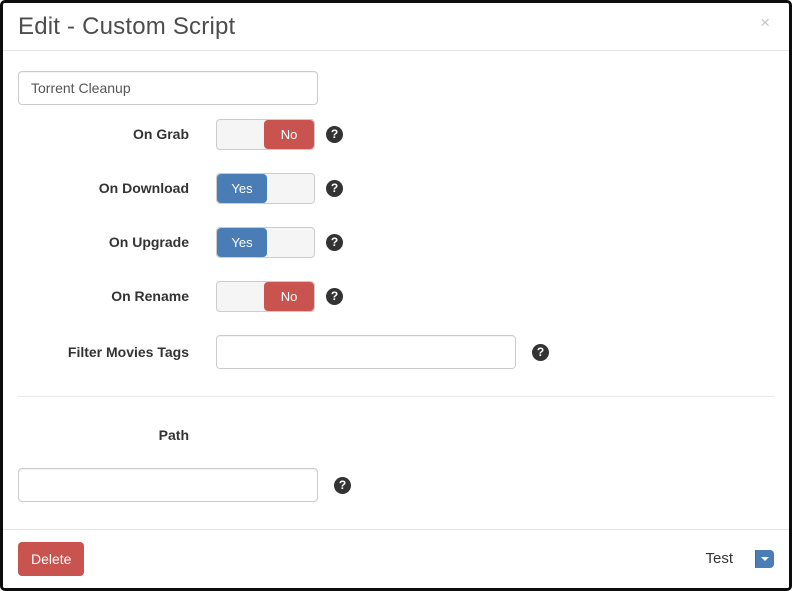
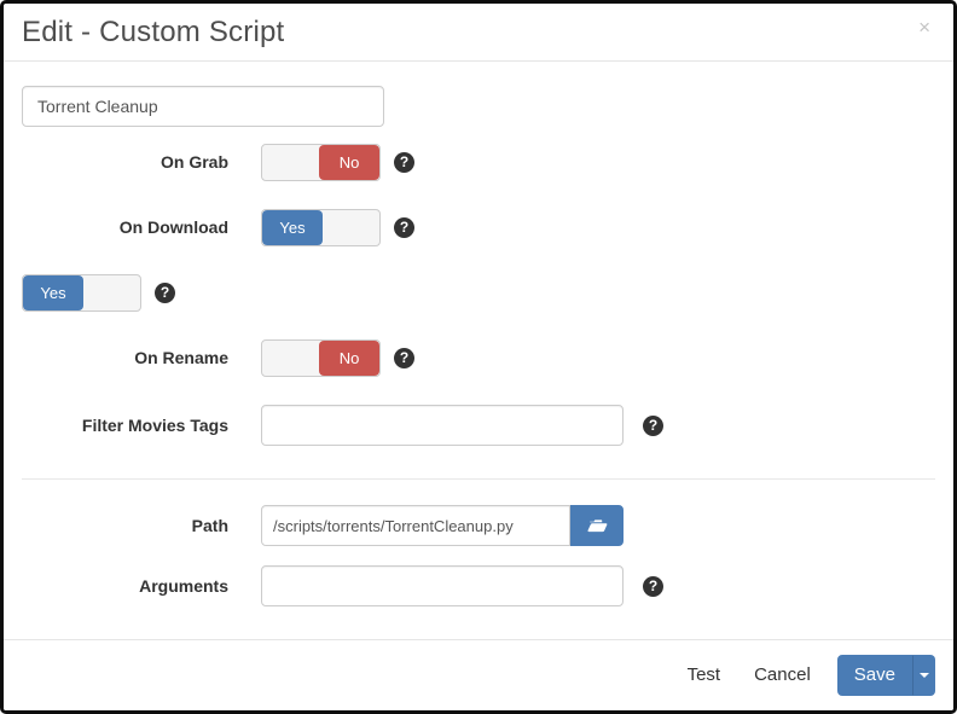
  Edit - Custom Script
  ×
  Torrent Cleanup
  On Grab
  No
  ?
  On Download
  Yes
  ?
- On Upgrade
  Yes
  ?
  On Rename
  No
  ?
  Filter Movies Tags
  ?
  Path
+ /scripts/torrents/TorrentCleanup.py
+ Arguments
  ?
- Delete
  Test
+ Cancel
+ Save
